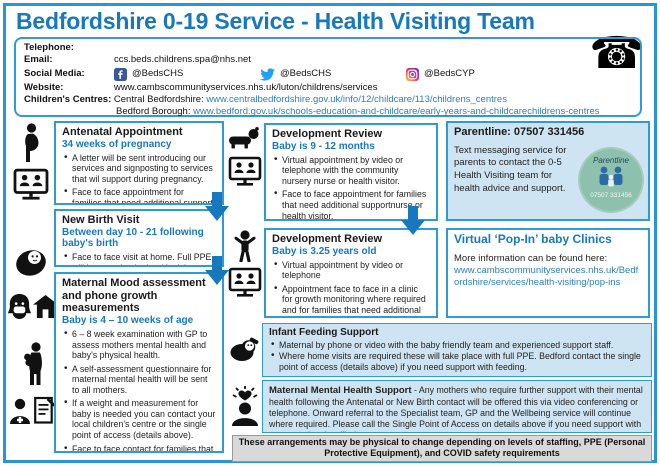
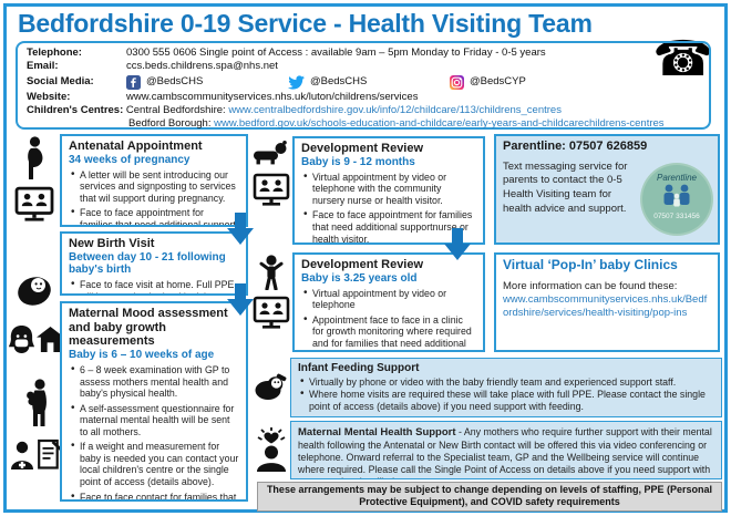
  Bedfordshire 0-19 Service - Health Visiting Team
  ☎
  Telephone:
+ 0300 555 0606 Single point of Access : available 9am – 5pm Monday to Friday - 0-5 years
  Email:
  ccs.beds.childrens.spa@nhs.net
  Social Media:
  @BedsCHS
  @BedsCHS
  @BedsCYP
  Website:
  www.cambscommunityservices.nhs.uk/luton/childrens/services
  Children's Centres: Central Bedfordshire: www.centralbedfordshire.gov.uk/info/12/childcare/113/childrens_centres
  Bedford Borough: www.bedford.gov.uk/schools-education-and-childcare/early-years-and-childcarechildrens-centres
  Antenatal Appointment
  34 weeks of pregnancy
  A letter will be sent introducing our services and signposting to services that wil support during pregnancy.
  New Birth Visit
  Between day 10 - 21 following baby's birth
- Maternal Mood assessment and phone growth measurements
+ Maternal Mood assessment and baby growth measurements
- Baby is 4 – 10 weeks of age
+ Baby is 6 – 10 weeks of age
  6 – 8 week examination with GP to assess mothers mental health and baby's physical health.
  A self-assessment questionnaire for maternal mental health will be sent to all mothers.
  If a weight and measurement for baby is needed you can contact your local children's centre or the single point of access (details above).
  Development Review
  Baby is 9 - 12 months
  Virtual appointment by video or telephone with the community nursery nurse or health visitor.
  Face to face appointment for families that need additional supportnurse or health visitor.
  Development Review
  Baby is 3.25 years old
  Virtual appointment by video or telephone
  Appointment face to face in a clinic for growth monitoring where required and for families that need additional
  Infant Feeding Support
- Maternal by phone or video with the baby friendly team and experienced support staff.
+ Virtually by phone or video with the baby friendly team and experienced support staff.
- Where home visits are required these will take place with full PPE. Bedford contact the single point of access (details above) if you need support with feeding.
+ Where home visits are required these will take place with full PPE. Please contact the single point of access (details above) if you need support with feeding.
  Maternal Mental Health Support - Any mothers who require further support with their mental health following the Antenatal or New Birth contact will be offered this via video conferencing or telephone. Onward referral to the Specialist team, GP and the Wellbeing service will continue where required. Please call the Single Point of Access on details above if you need support with
- These arrangements may be physical to change depending on levels of staffing, PPE (Personal Protective Equipment), and COVID safety requirements
+ These arrangements may be subject to change depending on levels of staffing, PPE (Personal Protective Equipment), and COVID safety requirements
- Parentline: 07507 331456
+ Parentline: 07507 626859
  Text messaging service for parents to contact the 0-5 Health Visiting team for health advice and support.
  Parentline
  Virtual ‘Pop-In’ baby Clinics
- More information can be found here:
+ More information can be found these:
  www.cambscommunityservices.nhs.uk/Bedfordshire/services/health-visiting/pop-ins
